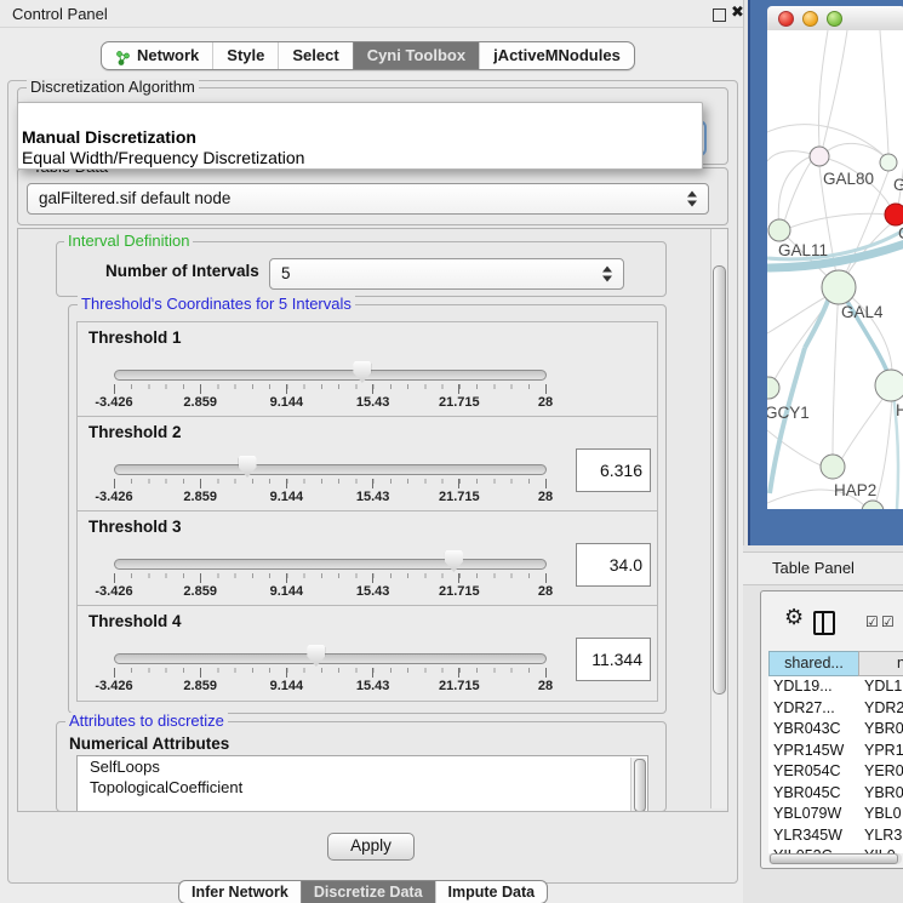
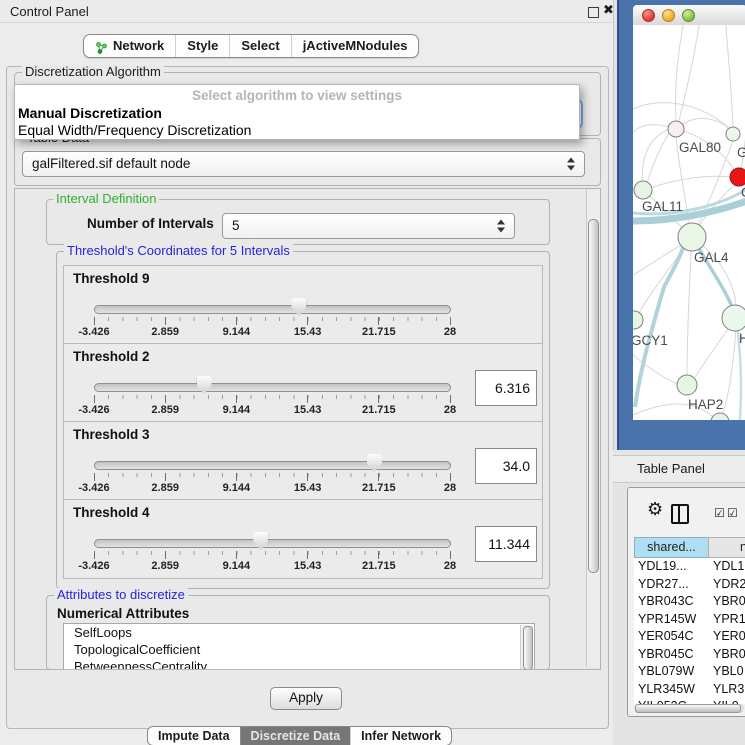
  Control Panel
  ✖
  Network
  Style
  Select
- Cyni Toolbox
  jActiveMNodules
  Discretization Algorithm
  galFiltered.sif default node
+ Select algorithm to view settings
  Manual Discretization
  Equal Width/Frequency Discretization
  Interval Definition
  Number of Intervals
  5
  Threshold's Coordinates for 5 Intervals
- Threshold 1
+ Threshold 9
  -3.426
  2.859
  9.144
  15.43
  21.715
  28
  Threshold 2
  -3.426
  2.859
  9.144
  15.43
  21.715
  28
  6.316
  Threshold 3
  -3.426
  2.859
  9.144
  15.43
  21.715
  28
  34.0
  Threshold 4
  -3.426
  2.859
  9.144
  15.43
  21.715
  28
  11.344
  Attributes to discretize
  Numerical Attributes
  SelfLoops
  TopologicalCoefficient
+ BetweennessCentrality
  Apply
- Infer Network
+ Impute Data
  Discretize Data
- Impute Data
+ Infer Network
  GAL80
  GAL11
  GAL4
  GCY1
  H
  HAP2
  Table Panel
  ⚙
  ☑
  ☑
  shared...
  YDL19...
  YDL1
  YDR27...
  YDR2
  YBR043C
  YBR0
  YPR145W
  YPR1
  YER054C
  YER0
  YBR045C
  YBR0
  YBL079W
  YBL0
  YLR345W
  YLR3
